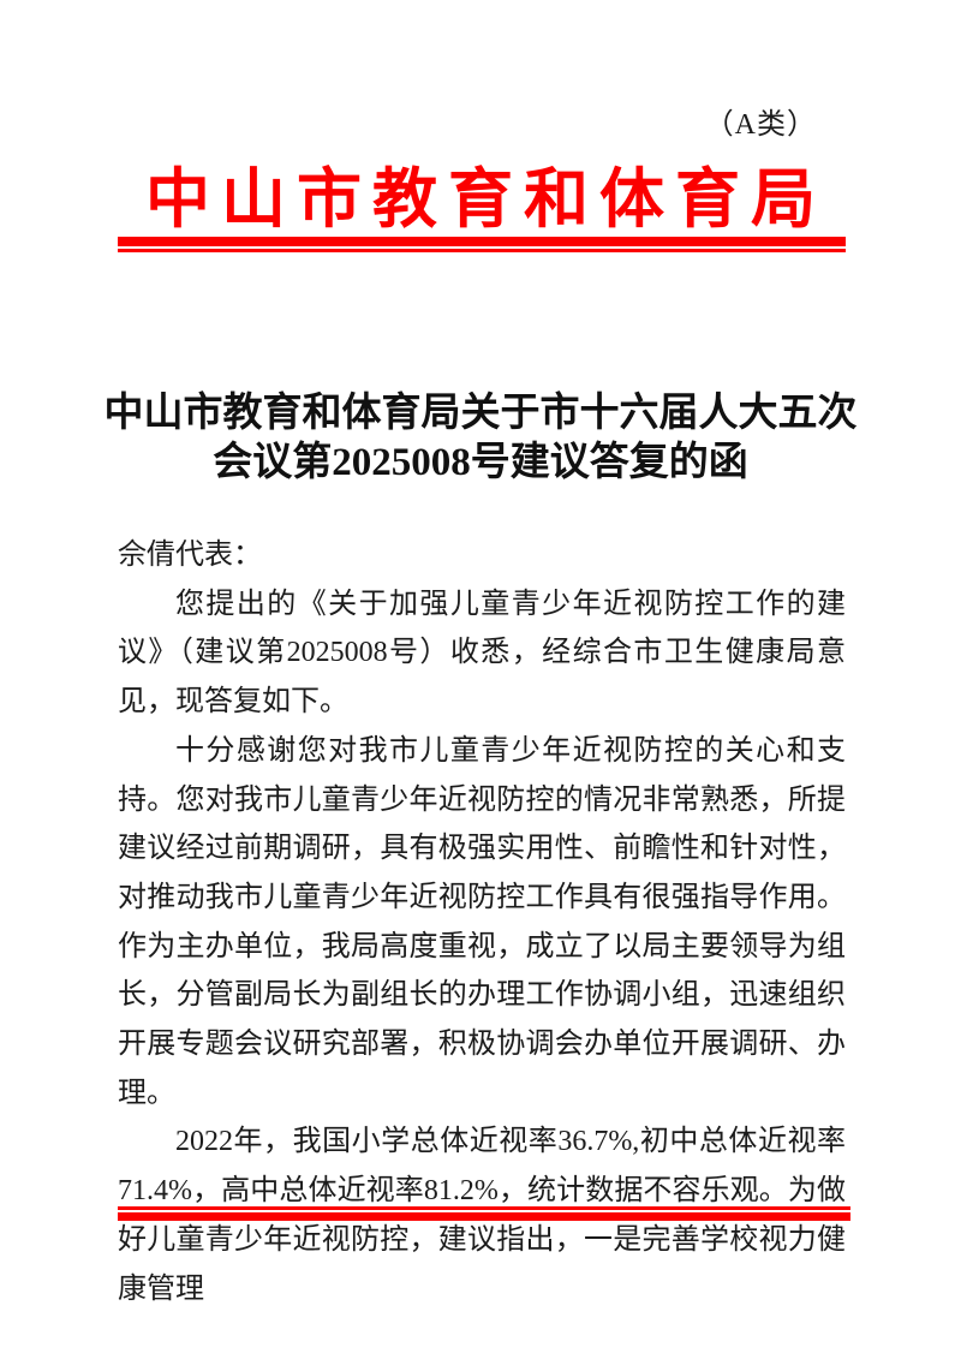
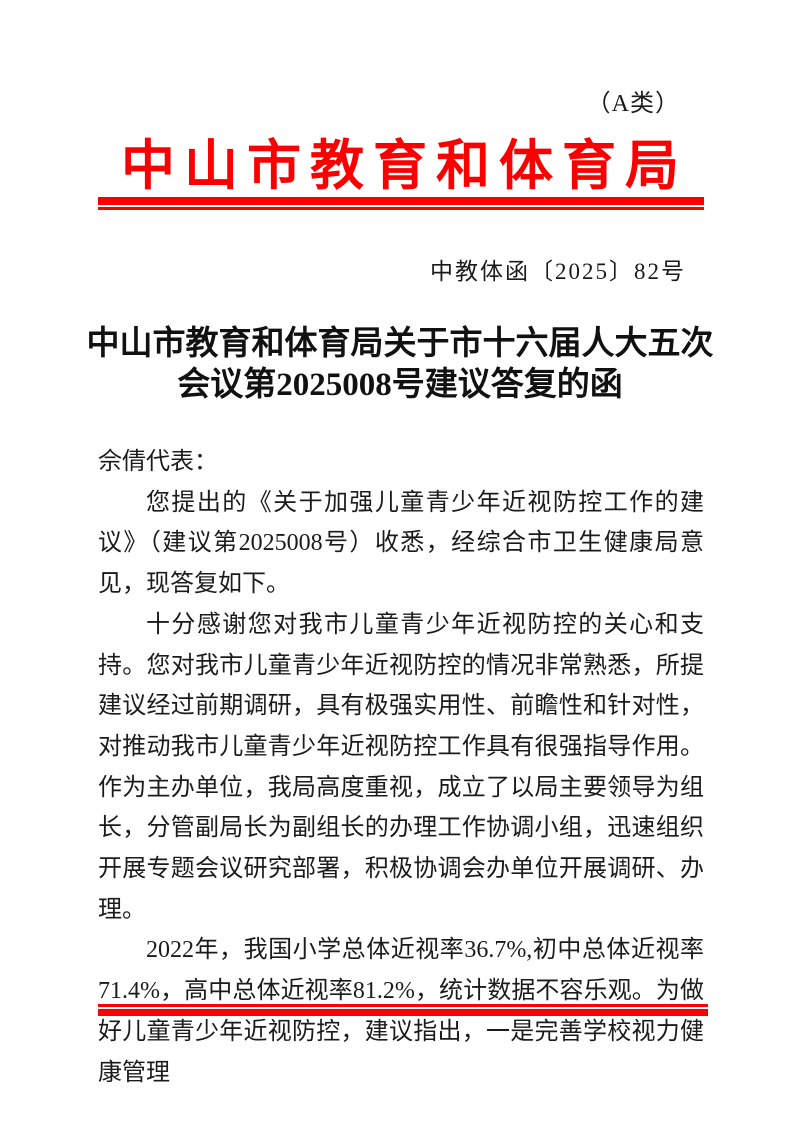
  （A类）
  中山市教育和体育局
+ 中教体函〔2025〕82号
  中山市教育和体育局关于市十六届人大五次
  会议第2025008号建议答复的函
  佘倩代表：
  您提出的《关于加强儿童青少年近视防控工作的建议》（建议第2025008号）收悉，经综合市卫生健康局意见，现答复如下。
  十分感谢您对我市儿童青少年近视防控的关心和支持。您对我市儿童青少年近视防控的情况非常熟悉，所提建议经过前期调研，具有极强实用性、前瞻性和针对性，对推动我市儿童青少年近视防控工作具有很强指导作用。作为主办单位，我局高度重视，成立了以局主要领导为组长，分管副局长为副组长的办理工作协调小组，迅速组织开展专题会议研究部署，积极协调会办单位开展调研、办理。
  2022年，我国小学总体近视率36.7%,初中总体近视率71.4%，高中总体近视率81.2%，统计数据不容乐观。为做好儿童青少年近视防控，建议指出，一是完善学校视力健康管理
